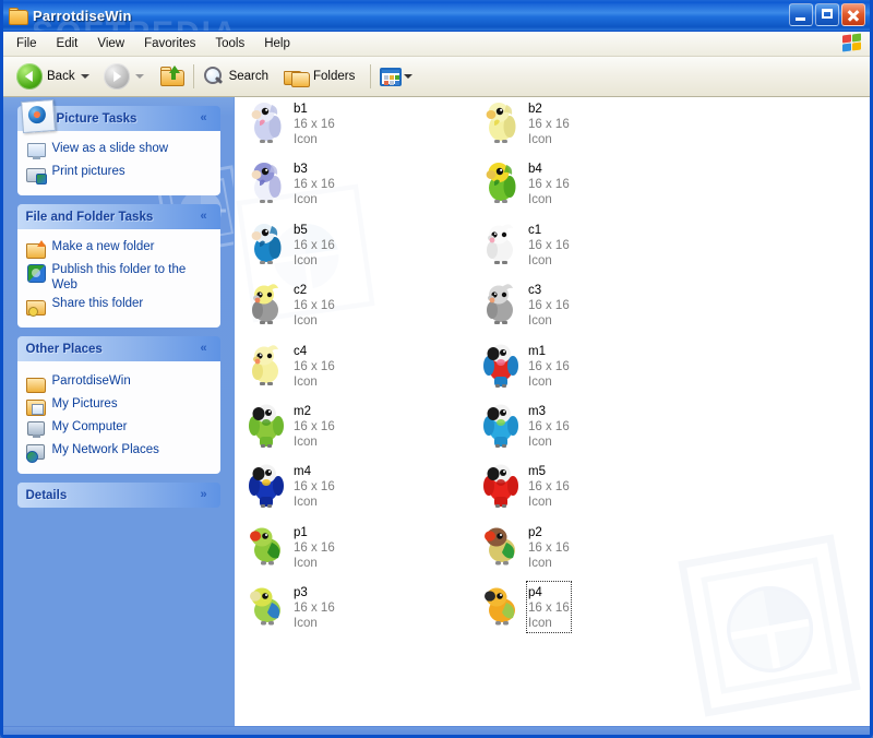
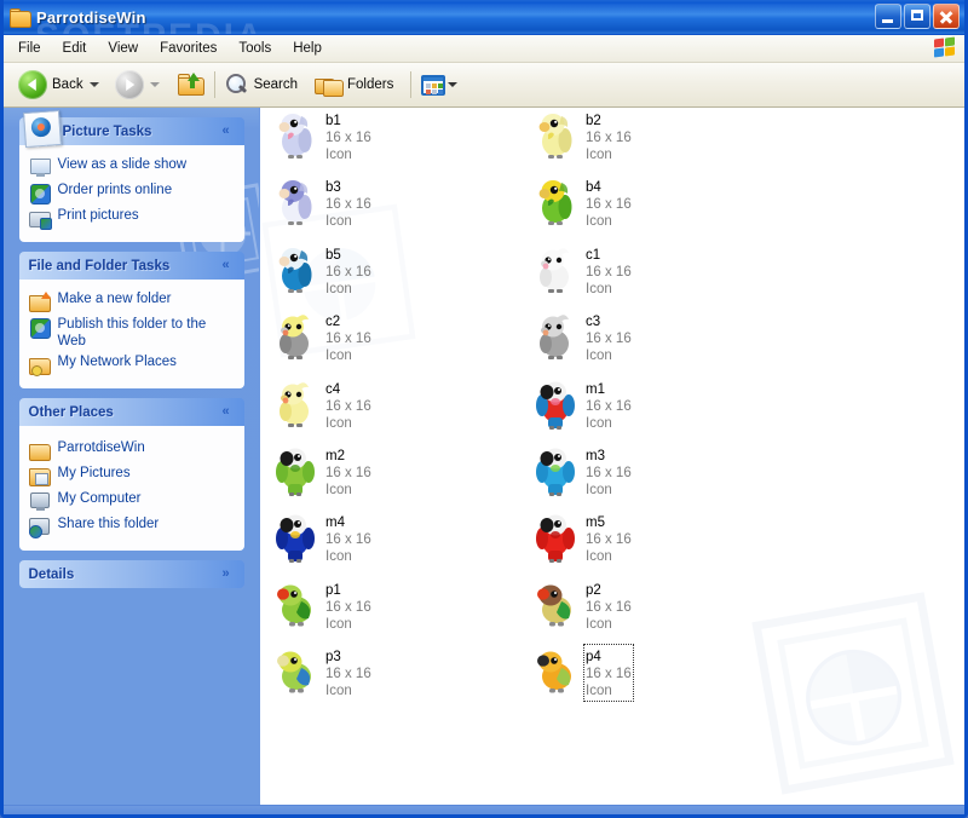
  ParrotdiseWin
  File
  Edit
  View
  Favorites
  Tools
  Help
  Back
  Search
  Folders
  Picture Tasks
  «
  View as a slide show
+ Order prints online
  Print pictures
  File and Folder Tasks
  «
  Make a new folder
  Publish this folder to the Web
- Share this folder
+ My Network Places
  Other Places
  «
  ParrotdiseWin
  My Pictures
  My Computer
- My Network Places
+ Share this folder
  Details
  »
  b1
  16 x 16
  Icon
  b2
  16 x 16
  Icon
  b3
  16 x 16
  Icon
  b4
  16 x 16
  Icon
  b5
  16 x 16
  Icon
  c1
  16 x 16
  Icon
  c2
  16 x 16
  Icon
  c3
  16 x 16
  Icon
  c4
  16 x 16
  Icon
  m1
  16 x 16
  Icon
  m2
  16 x 16
  Icon
  m3
  16 x 16
  Icon
  m4
  16 x 16
  Icon
  m5
  16 x 16
  Icon
  p1
  16 x 16
  Icon
  p2
  16 x 16
  Icon
  p3
  16 x 16
  Icon
  p4
  16 x 16
  Icon
